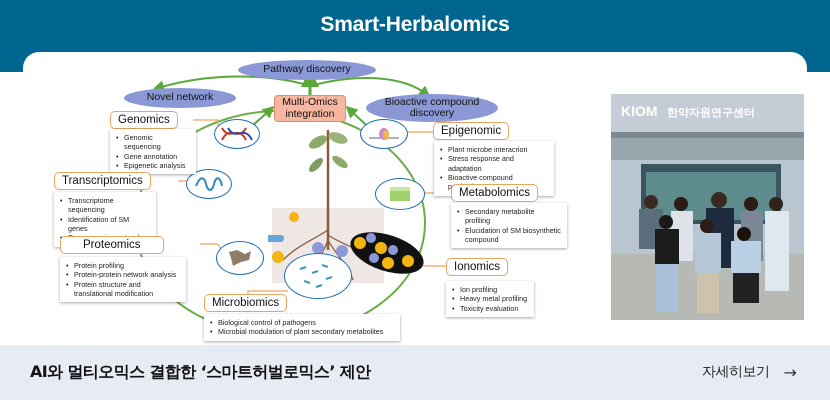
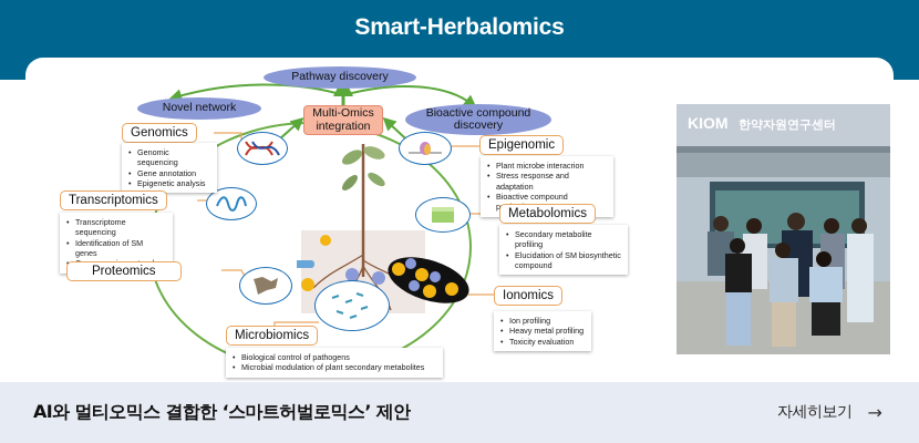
  Smart-Herbalomics
  Pathway discovery
  Novel network
  Bioactive compound discovery
  Multi-Omics integration
  Genomics
  Genomic sequencing
  Gene annotation
  Epigenetic analysis
  Transcriptomics
  Transcriptome sequencing
  Identification of SM genes
  Proteomics
- Protein profiling
- Protein-protein network analysis
- Protein structure and translational modification
  Microbiomics
  Biological control of pathogens
  Microbial modulation of plant secondary metabolites
  Epigenomic
  Plant microbe interacrion
  Stress response and adaptation
  Metabolomics
  Secondary metabolite profiling
  Elucidation of SM biosynthetic compound
  Ionomics
  Ion profiling
  Heavy metal profiling
  Toxicity evaluation
  KIOM
  한약자원연구센터
  AI와 멀티오믹스 결합한 ‘스마트허벌로믹스’ 제안
  자세히보기
  →
